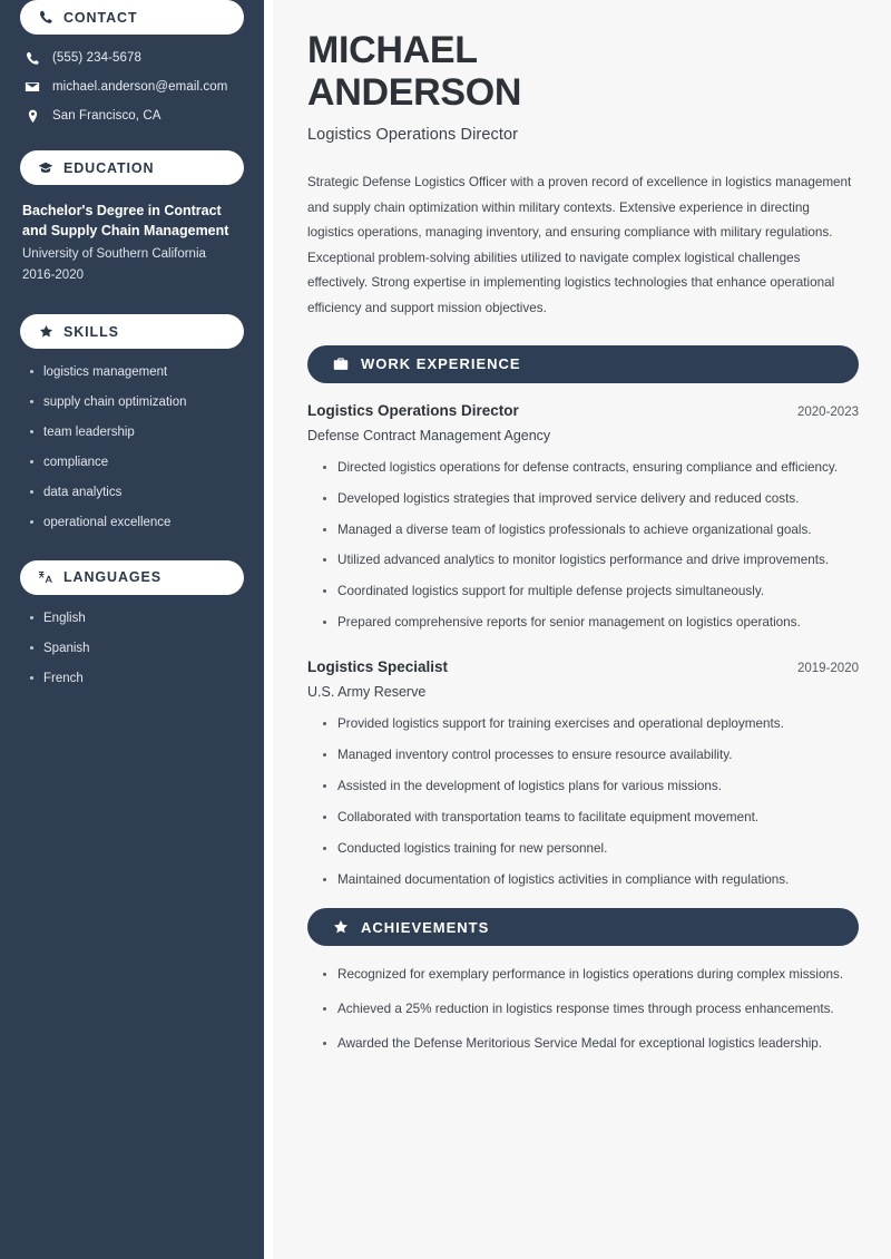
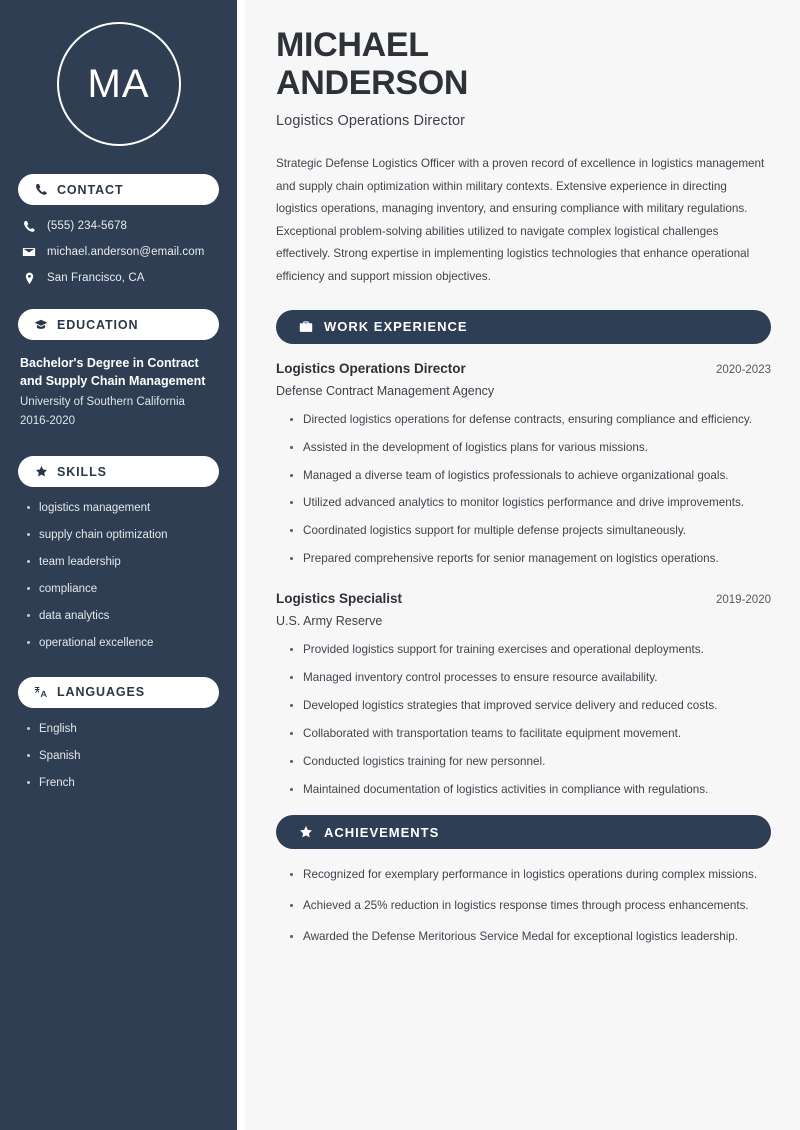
+ MA
  CONTACT
  (555) 234-5678
  michael.anderson@email.com
  San Francisco, CA
  EDUCATION
  Bachelor's Degree in Contract and Supply Chain Management
  University of Southern California
  2016-2020
  SKILLS
  logistics management
  supply chain optimization
  team leadership
  compliance
  data analytics
  operational excellence
  LANGUAGES
  English
  Spanish
  French
  MICHAEL
  ANDERSON
  Logistics Operations Director
  Strategic Defense Logistics Officer with a proven record of excellence in logistics management and supply chain optimization within military contexts. Extensive experience in directing logistics operations, managing inventory, and ensuring compliance with military regulations. Exceptional problem-solving abilities utilized to navigate complex logistical challenges effectively. Strong expertise in implementing logistics technologies that enhance operational efficiency and support mission objectives.
  WORK EXPERIENCE
  Logistics Operations Director
  2020-2023
  Defense Contract Management Agency
  Directed logistics operations for defense contracts, ensuring compliance and efficiency.
- Developed logistics strategies that improved service delivery and reduced costs.
+ Assisted in the development of logistics plans for various missions.
  Managed a diverse team of logistics professionals to achieve organizational goals.
  Utilized advanced analytics to monitor logistics performance and drive improvements.
  Coordinated logistics support for multiple defense projects simultaneously.
  Prepared comprehensive reports for senior management on logistics operations.
  Logistics Specialist
  2019-2020
  U.S. Army Reserve
  Provided logistics support for training exercises and operational deployments.
  Managed inventory control processes to ensure resource availability.
- Assisted in the development of logistics plans for various missions.
+ Developed logistics strategies that improved service delivery and reduced costs.
  Collaborated with transportation teams to facilitate equipment movement.
  Conducted logistics training for new personnel.
  Maintained documentation of logistics activities in compliance with regulations.
  ACHIEVEMENTS
  Recognized for exemplary performance in logistics operations during complex missions.
  Achieved a 25% reduction in logistics response times through process enhancements.
  Awarded the Defense Meritorious Service Medal for exceptional logistics leadership.
